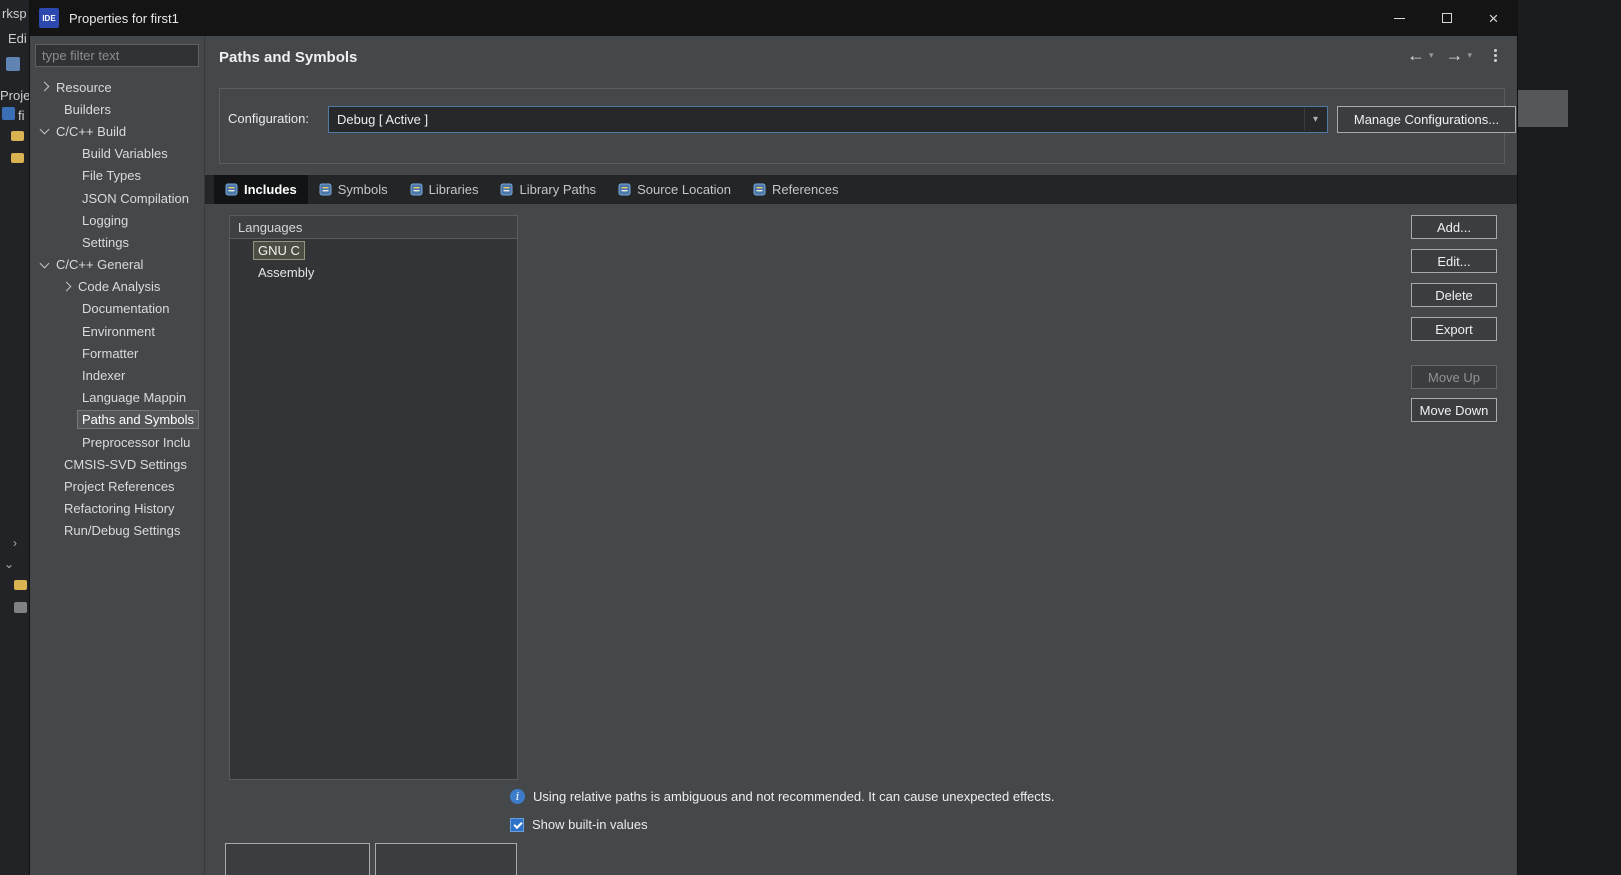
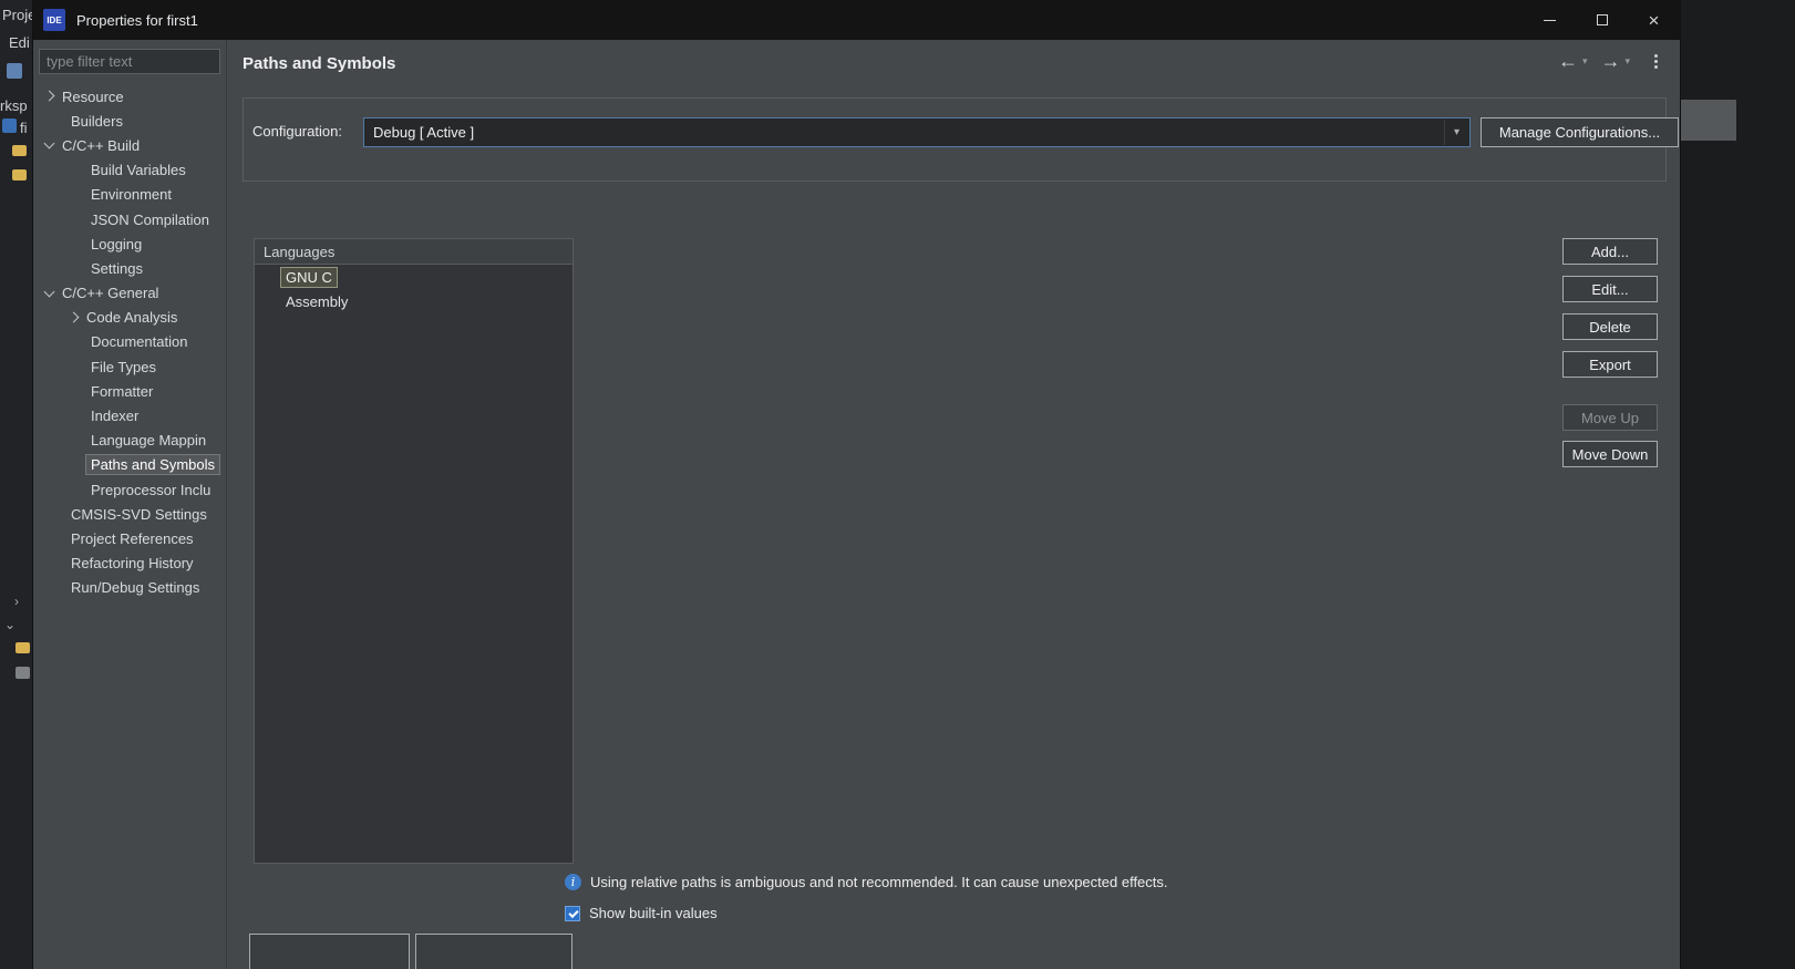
- rksp
+ Proje
  Edi
- Proje
+ rksp
  fi
  ›
  ⌄
  IDE
  Properties for first1
  ×
  type filter text
  Resource
  Builders
  C/C++ Build
  Build Variables
- File Types
+ Environment
  JSON Compilation
  Logging
  Settings
  C/C++ General
  Code Analysis
  Documentation
- Environment
+ File Types
  Formatter
  Indexer
  Language Mappin
  Paths and Symbols
  Preprocessor Inclu
  CMSIS-SVD Settings
  Project References
  Refactoring History
  Run/Debug Settings
  Paths and Symbols
  ←
  ▾
  →
  ▾
  Configuration:
  Debug [ Active ]
  ▾
  Manage Configurations...
- Includes
- Symbols
- Libraries
- Library Paths
- Source Location
- References
  Languages
  GNU C
  Assembly
  Add...
  Edit...
  Delete
  Export
  Move Up
  Move Down
  i
  Using relative paths is ambiguous and not recommended. It can cause unexpected effects.
  Show built-in values
